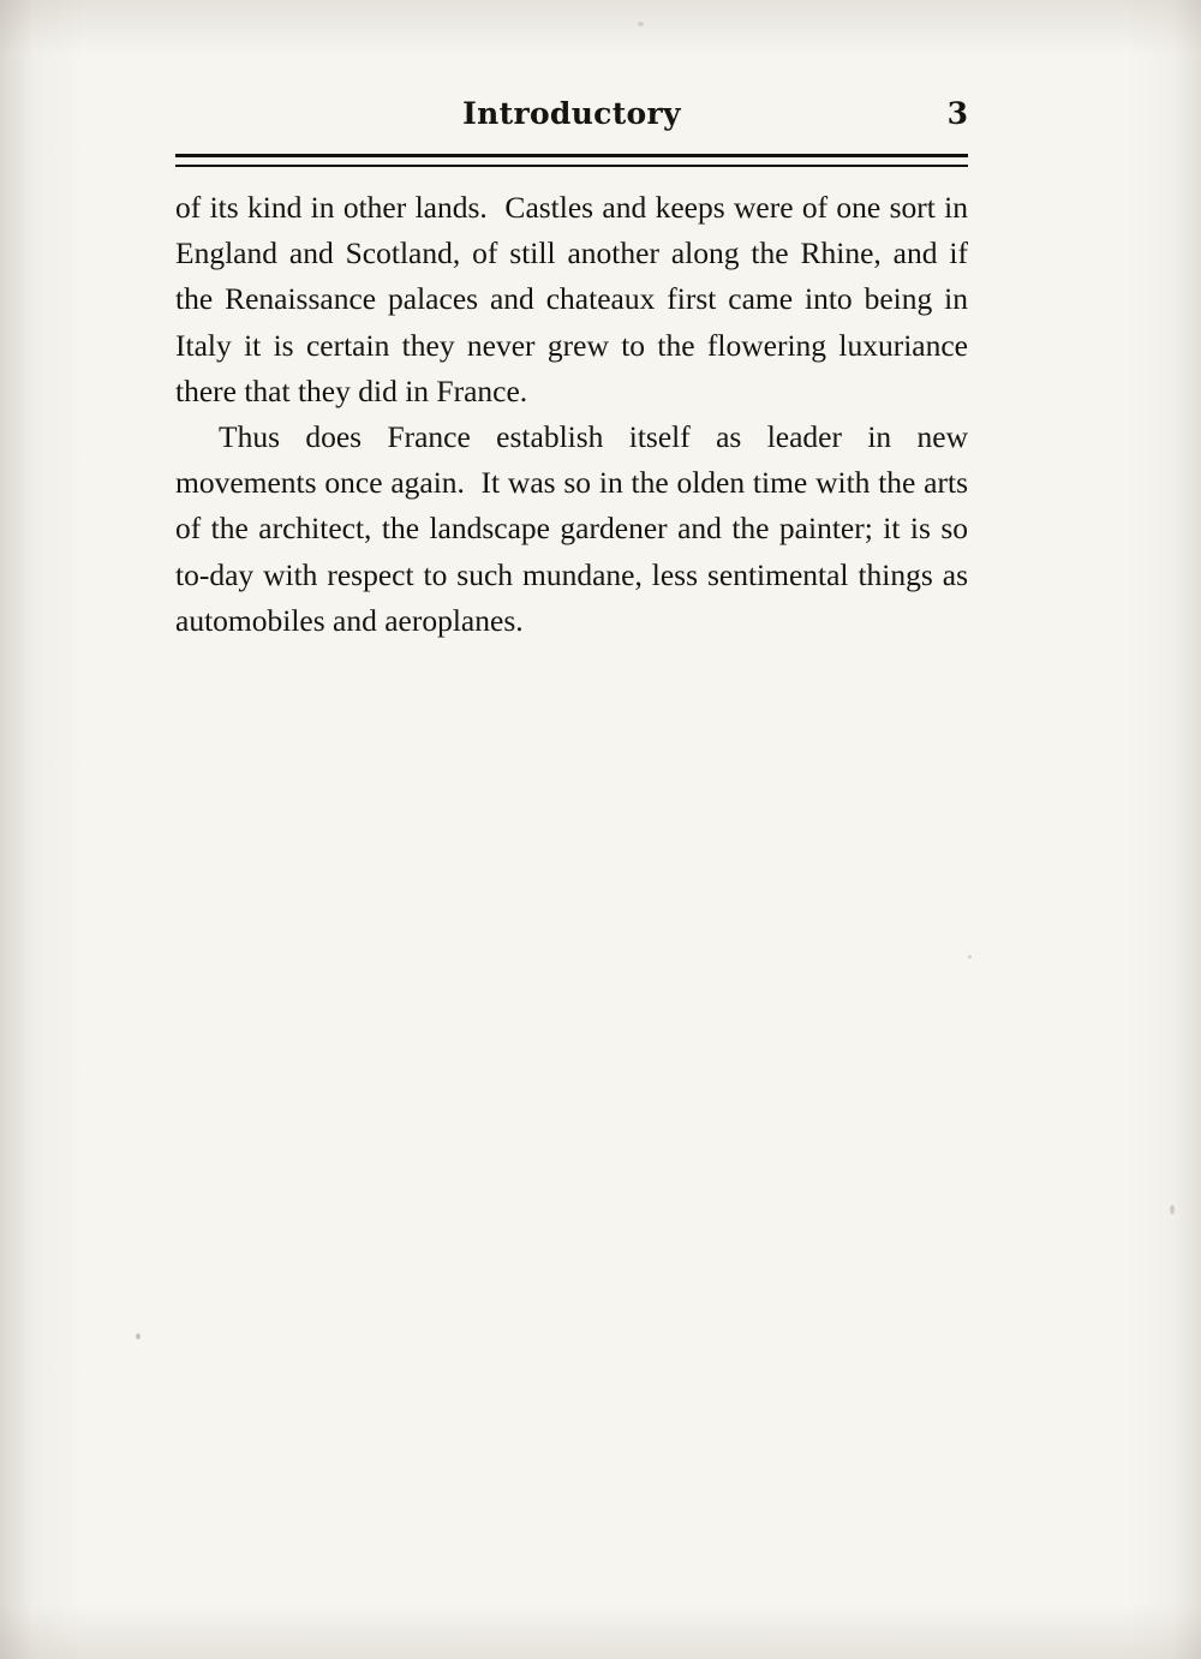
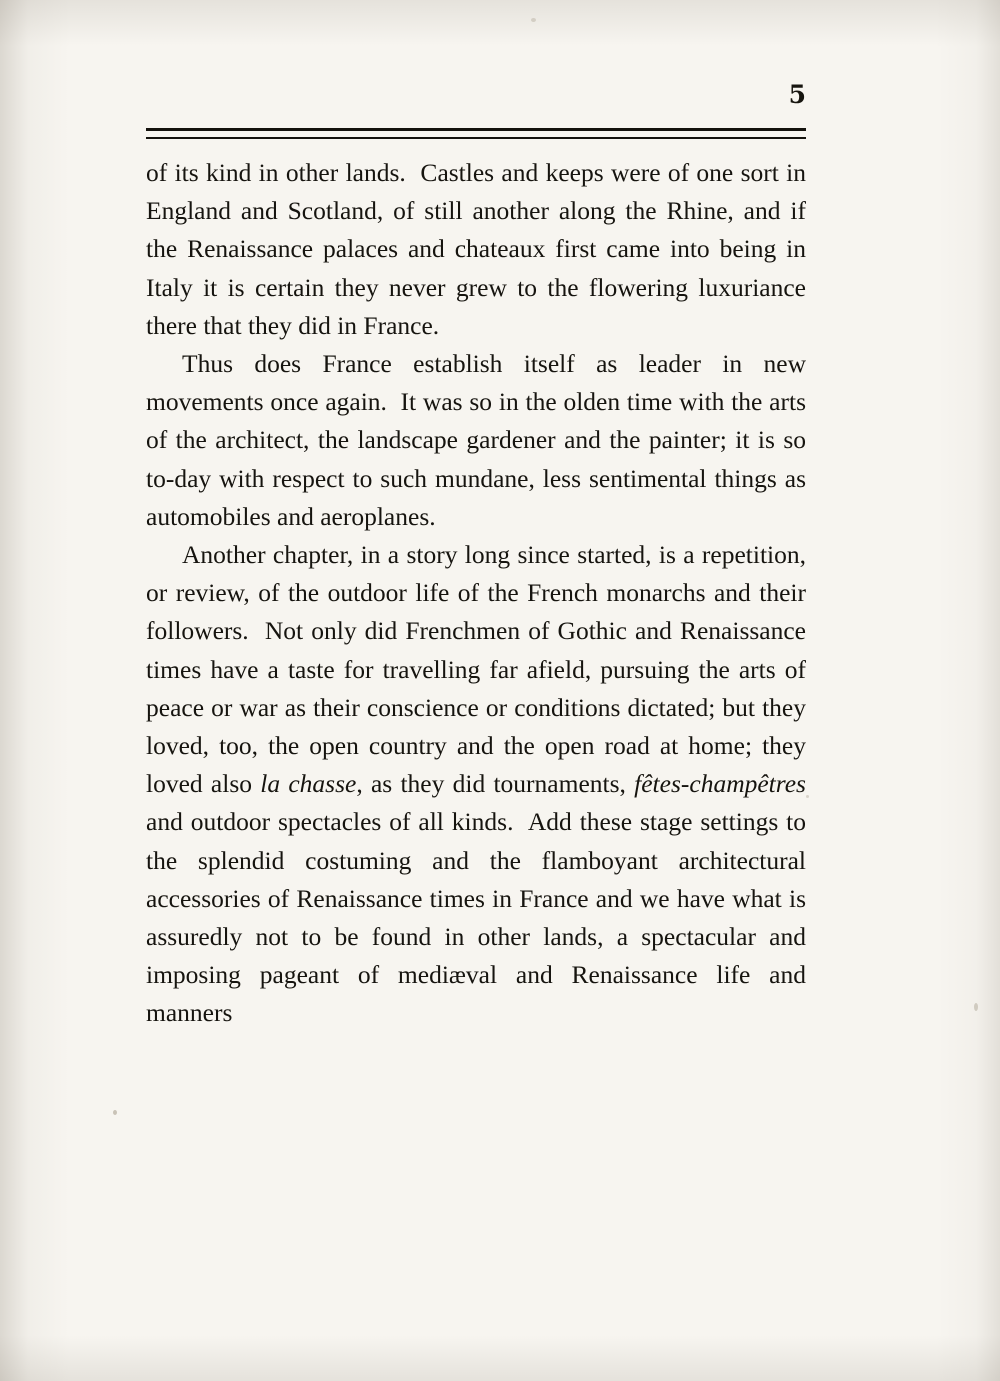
- Introductory
- 3
+ 5
  of its kind in other lands. Castles and keeps were of one sort in England and Scotland, of still another along the Rhine, and if the Renaissance palaces and chateaux first came into being in Italy it is certain they never grew to the flowering luxuriance there that they did in France.
  Thus does France establish itself as leader in new movements once again. It was so in the olden time with the arts of the architect, the landscape gardener and the painter; it is so to-day with respect to such mundane, less sentimental things as automobiles and aeroplanes.
+ Another chapter, in a story long since started, is a repetition, or review, of the outdoor life of the French monarchs and their followers. Not only did Frenchmen of Gothic and Renaissance times have a taste for travelling far afield, pursuing the arts of peace or war as their conscience or conditions dictated; but they loved, too, the open country and the open road at home; they loved also la chasse, as they did tournaments, fêtes-champêtres and outdoor spectacles of all kinds. Add these stage settings to the splendid costuming and the flamboyant architectural accessories of Renaissance times in France and we have what is assuredly not to be found in other lands, a spectacular and imposing pageant of mediæval and Renaissance life and manners
